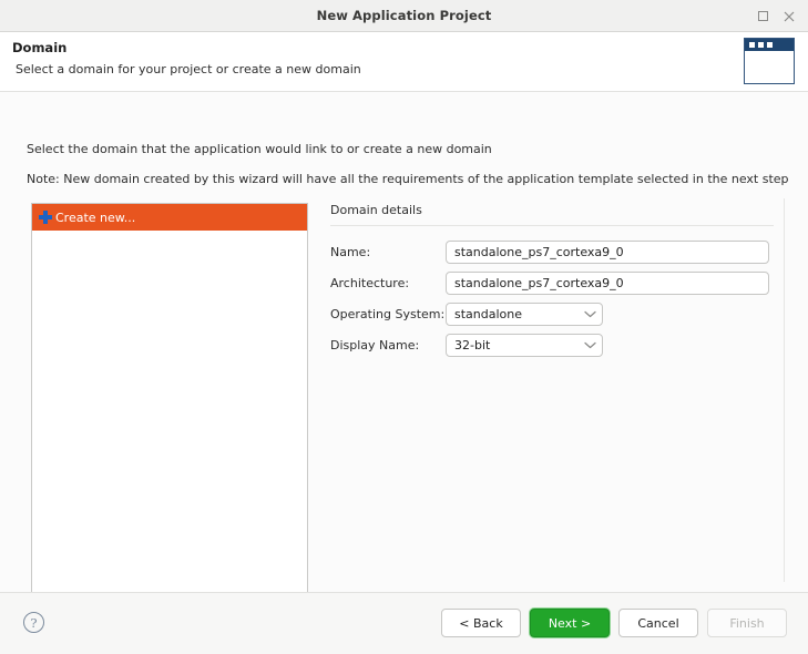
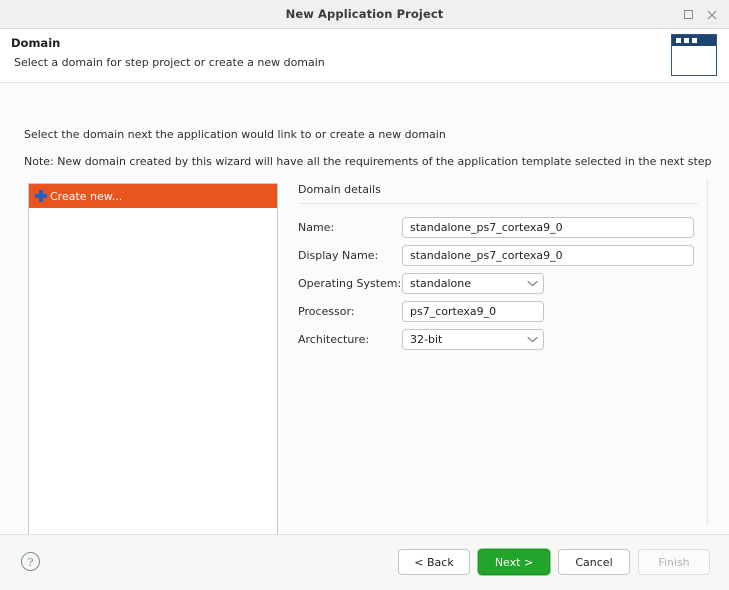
  New Application Project
  Domain
- Select a domain for your project or create a new domain
+ Select a domain for step project or create a new domain
- Select the domain that the application would link to or create a new domain
+ Select the domain next the application would link to or create a new domain
  Note: New domain created by this wizard will have all the requirements of the application template selected in the next step
  Create new...
  Domain details
  Name:
  standalone_ps7_cortexa9_0
- Architecture:
+ Display Name:
  standalone_ps7_cortexa9_0
  Operating System:
  standalone
+ Processor:
+ ps7_cortexa9_0
- Display Name:
+ Architecture:
  32-bit
  ?
  < Back
  Next >
  Cancel
  Finish
